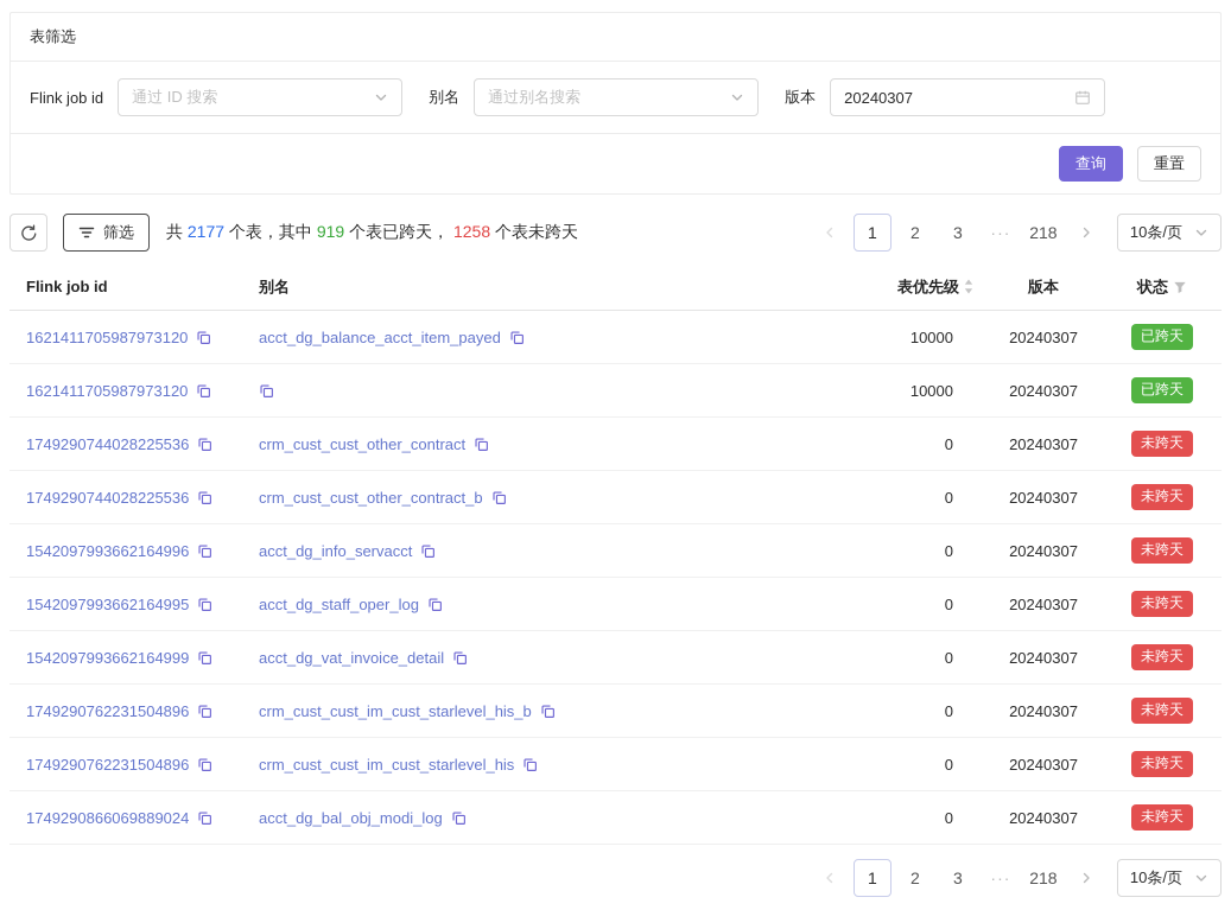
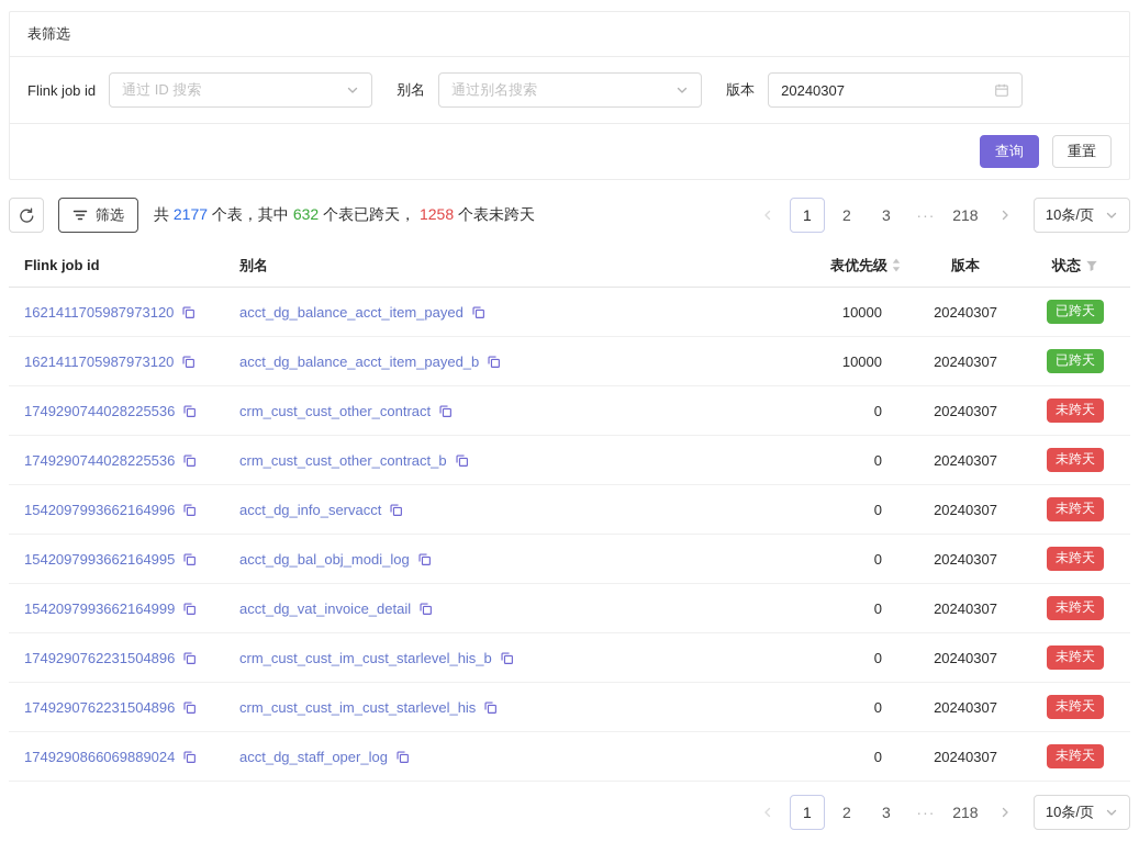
  表筛选
  Flink job id
  通过 ID 搜索
  别名
  通过别名搜索
  版本
  20240307
  查询
  重置
  筛选
- 共 2177 个表，其中 919 个表已跨天， 1258 个表未跨天
+ 共 2177 个表，其中 632 个表已跨天， 1258 个表未跨天
  1
  2
  3
  ···
  218
  10条/页
  Flink job id
  别名
  表优先级
  版本
  状态
  1621411705987973120
  acct_dg_balance_acct_item_payed
  10000
  20240307
  已跨天
  1621411705987973120
+ acct_dg_balance_acct_item_payed_b
  10000
  20240307
  已跨天
  1749290744028225536
  crm_cust_cust_other_contract
  0
  20240307
  未跨天
  1749290744028225536
  crm_cust_cust_other_contract_b
  0
  20240307
  未跨天
  1542097993662164996
  acct_dg_info_servacct
  0
  20240307
  未跨天
  1542097993662164995
- acct_dg_staff_oper_log
+ acct_dg_bal_obj_modi_log
  0
  20240307
  未跨天
  1542097993662164999
  acct_dg_vat_invoice_detail
  0
  20240307
  未跨天
  1749290762231504896
  crm_cust_cust_im_cust_starlevel_his_b
  0
  20240307
  未跨天
  1749290762231504896
  crm_cust_cust_im_cust_starlevel_his
  0
  20240307
  未跨天
  1749290866069889024
- acct_dg_bal_obj_modi_log
+ acct_dg_staff_oper_log
  0
  20240307
  未跨天
  1
  2
  3
  ···
  218
  10条/页
